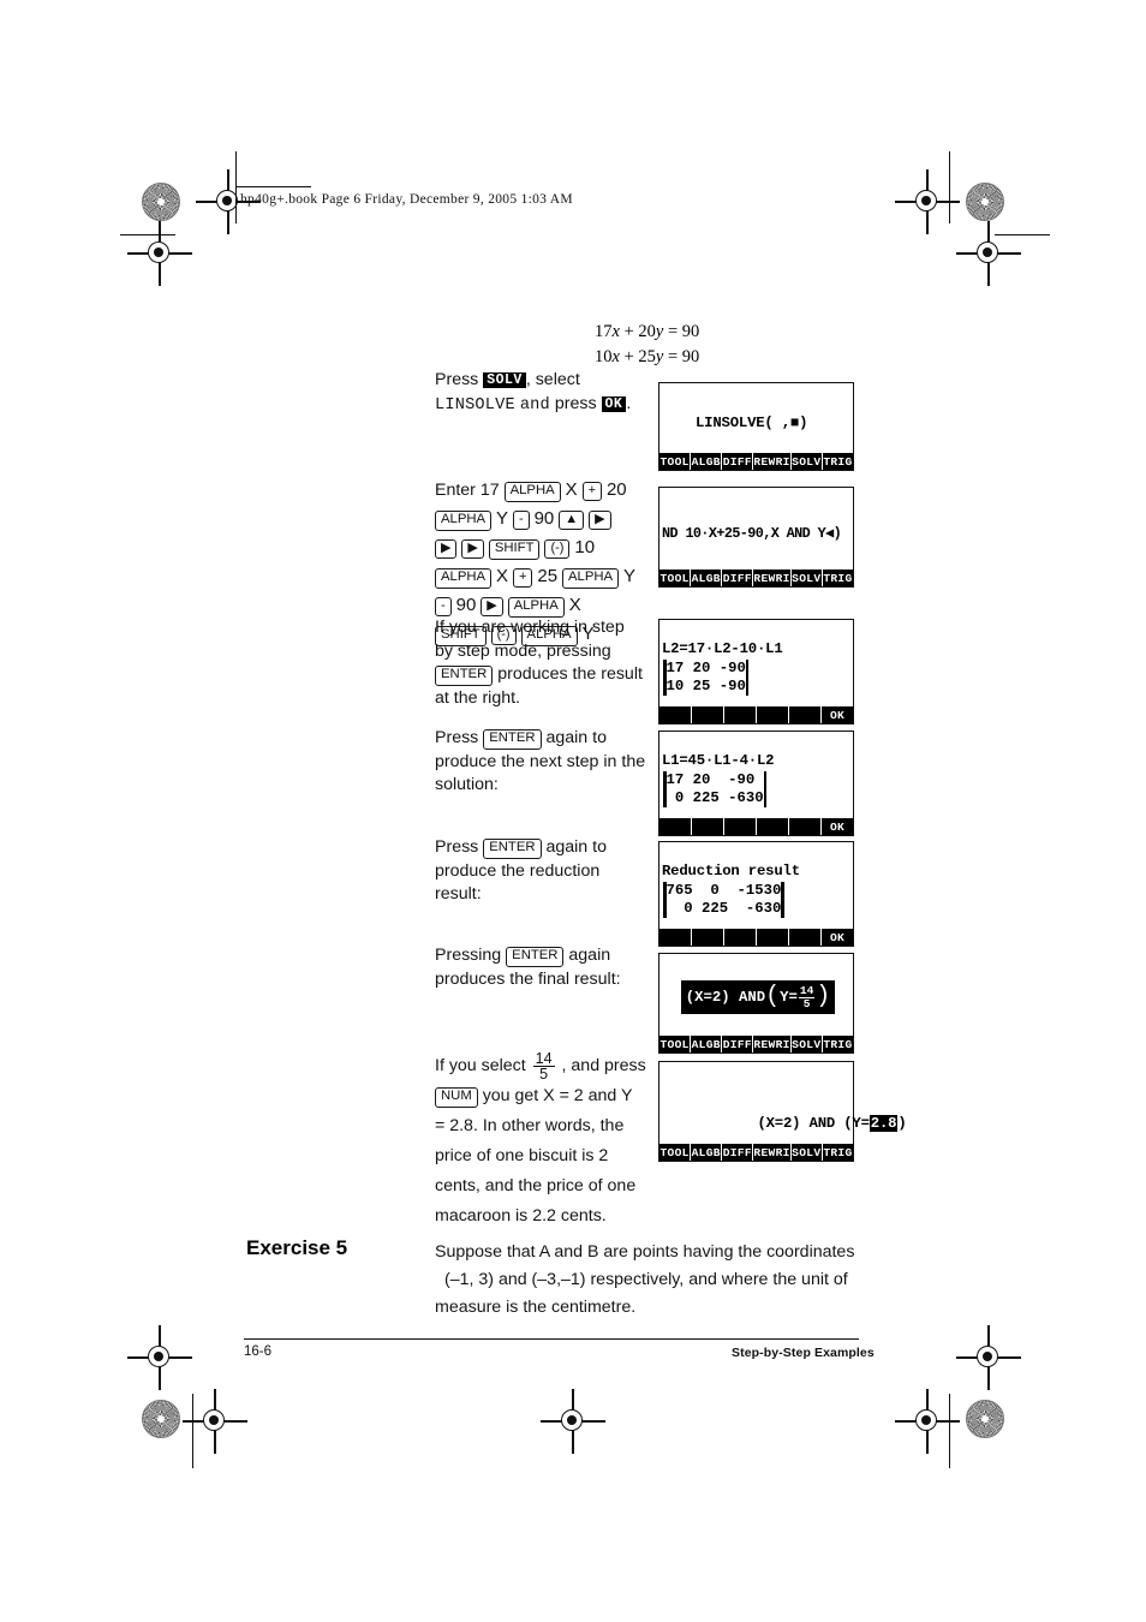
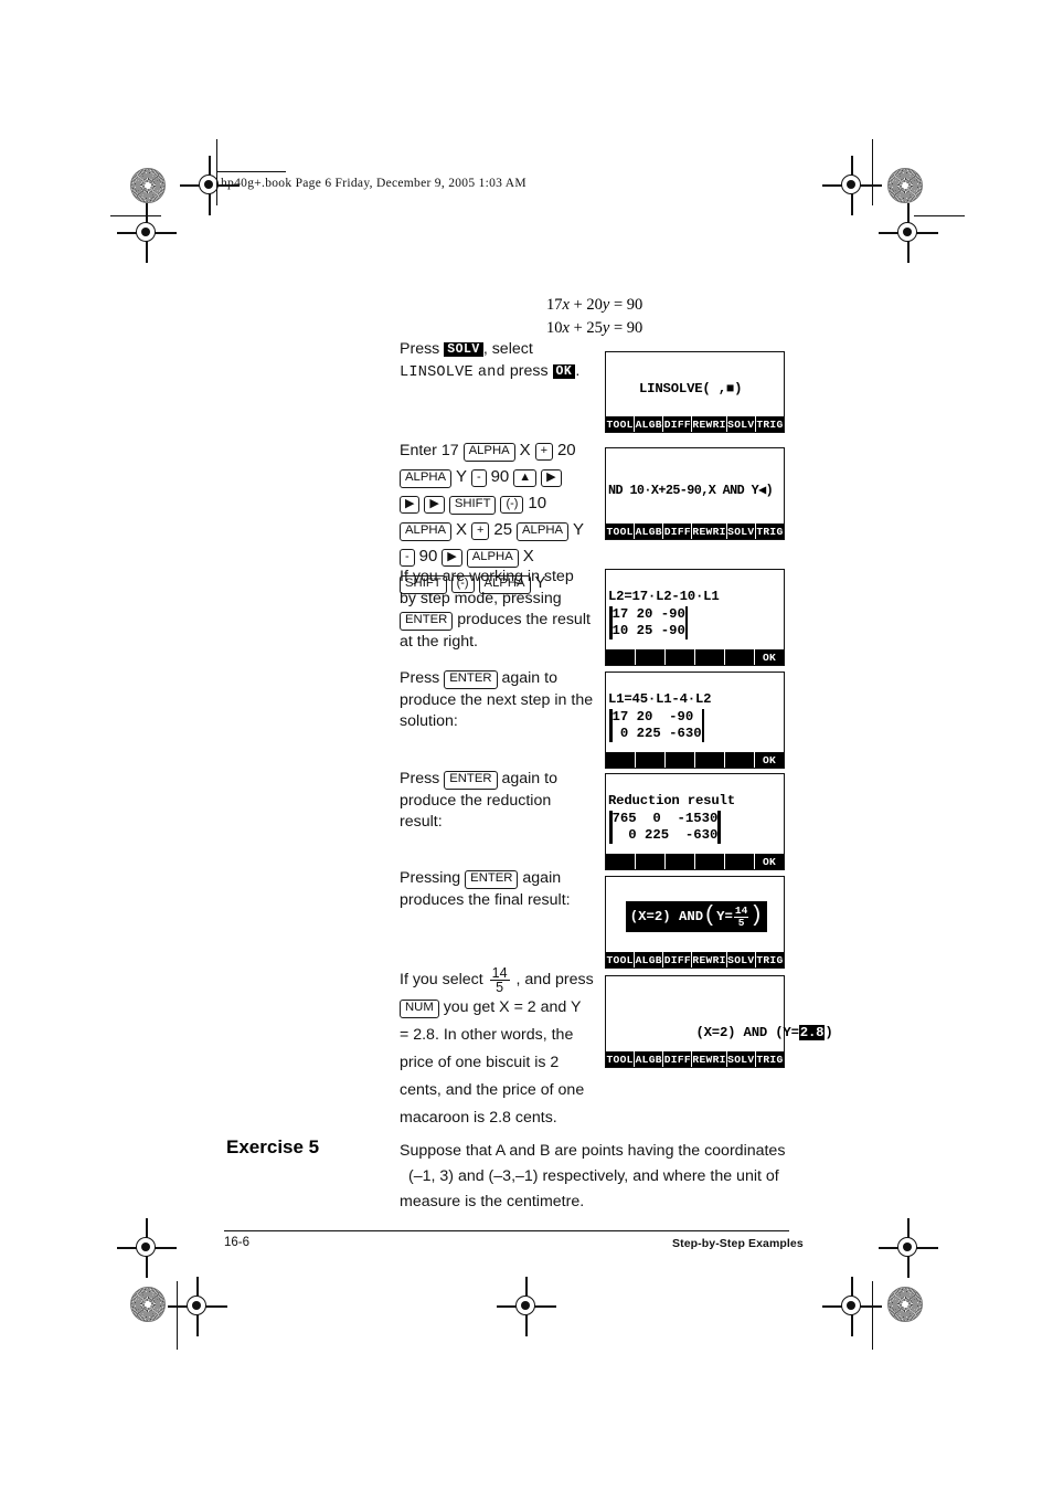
  hp40g+.book Page 6 Friday, December 9, 2005 1:03 AM
  17x + 20y = 90
  10x + 25y = 90
  Press SOLV , select
  LINSOLVE and press OK .
  Enter 17 ALPHA X + 20
  ALPHA Y - 90 ▲ ▶
  ▶ ▶ SHIFT (-) 10
  ALPHA X + 25 ALPHA Y
  - 90 ▶ ALPHA X
  SHIFT (-) ALPHA Y
  If you are working in step
  by step mode, pressing
  ENTER produces the result
  at the right.
  Press ENTER again to
  produce the next step in the
  solution:
  Press ENTER again to
  produce the reduction
  result:
  Pressing ENTER again
  produces the final result:
  If you select
  14
  5
  , and press
  NUM you get X = 2 and Y
  = 2.8. In other words, the
  price of one biscuit is 2
  cents, and the price of one
- macaroon is 2.2 cents.
+ macaroon is 2.8 cents.
  LINSOLVE( ,■)
  TOOL
  ALGB
  DIFF
  REWRI
  SOLV
  TRIG
  ND 10·X+25-90,X AND Y◀)
  TOOL
  ALGB
  DIFF
  REWRI
  SOLV
  TRIG
  L2=17·L2-10·L1
  17 20 -90
  10 25 -90
  OK
  L1=45·L1-4·L2
  17 20 -90
  0 225 -630
  OK
  Reduction result
  765 0 -1530
  0 225 -630
  OK
  (X=2) AND
  (
  Y=
  14
  5
  )
  TOOL
  ALGB
  DIFF
  REWRI
  SOLV
  TRIG
  (X=2) AND (Y=2.8)
  TOOL
  ALGB
  DIFF
  REWRI
  SOLV
  TRIG
  Exercise 5
  Suppose that A and B are points having the coordinates
  (–1, 3) and (–3,–1) respectively, and where the unit of
  measure is the centimetre.
  16-6
  Step-by-Step Examples
